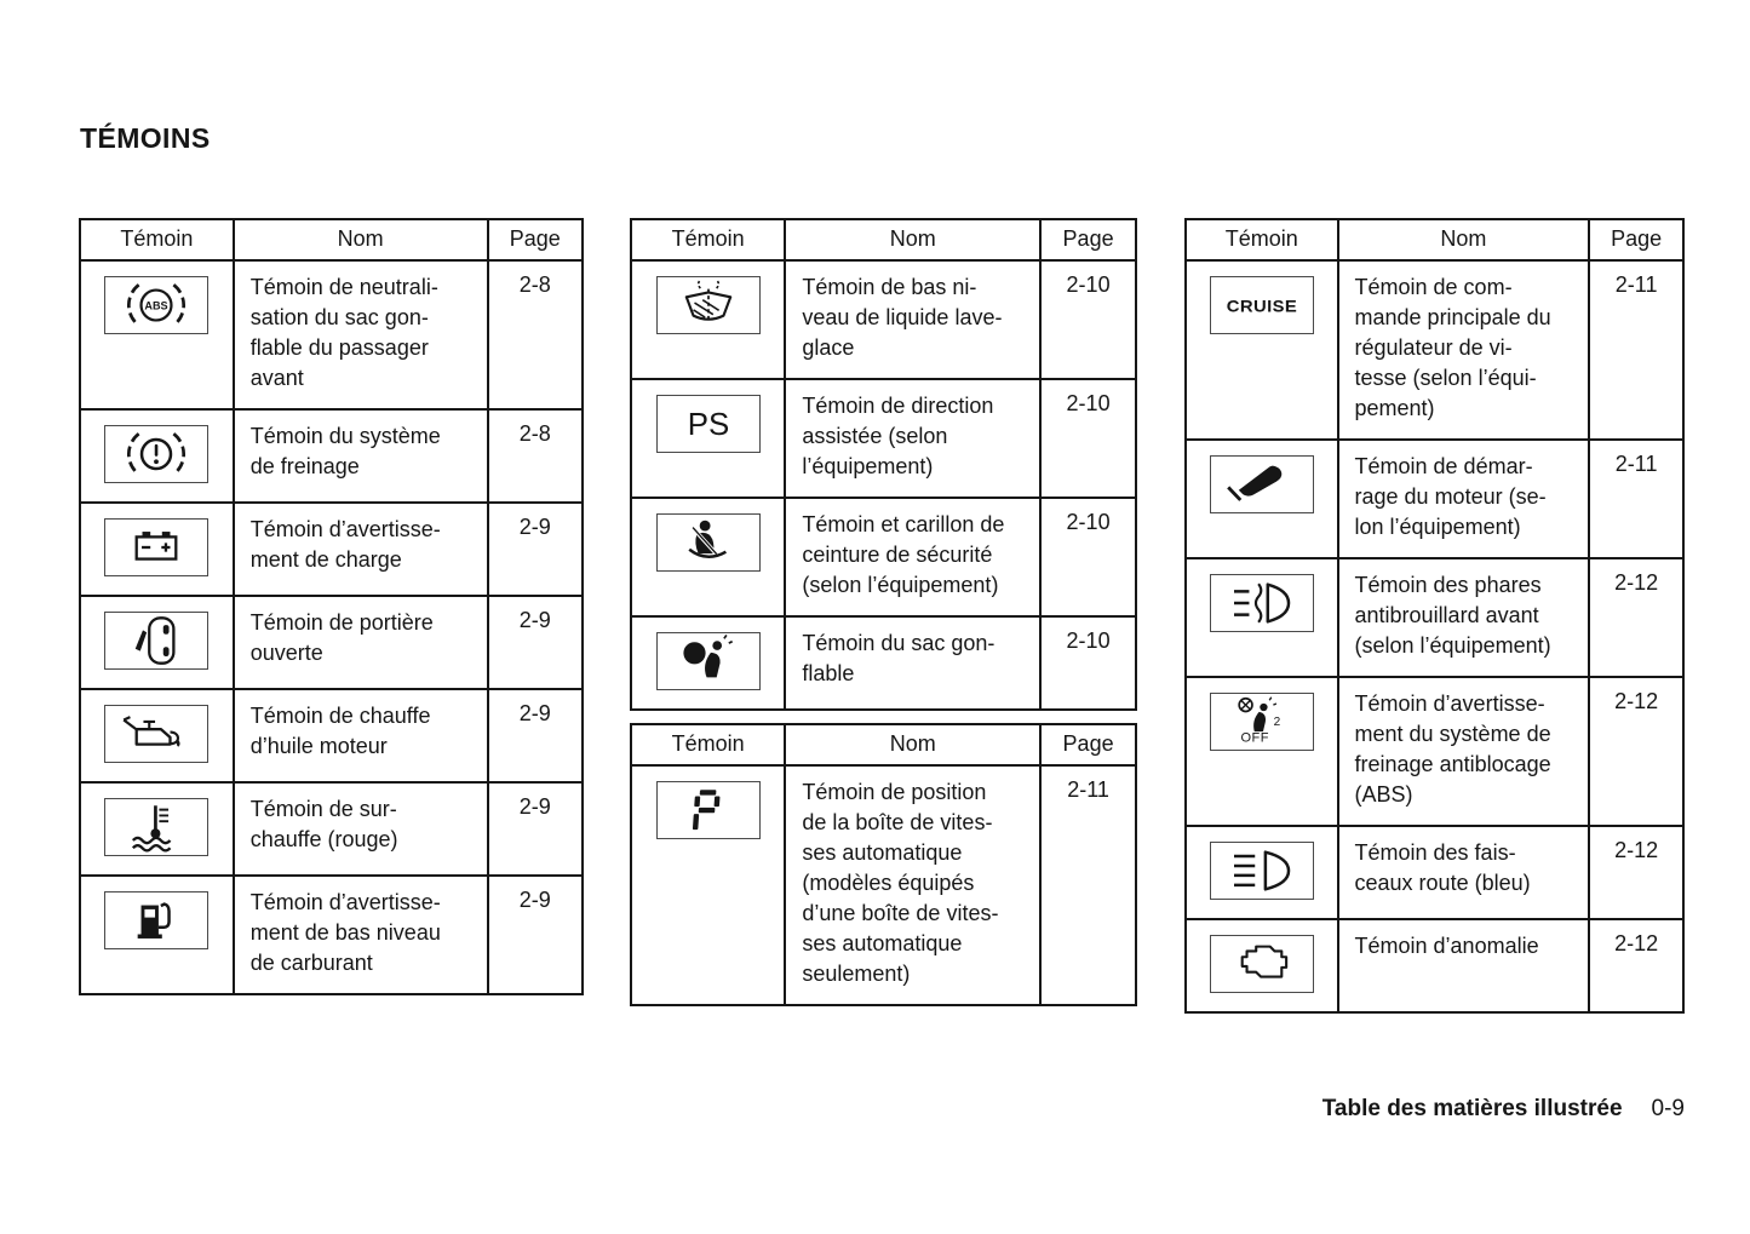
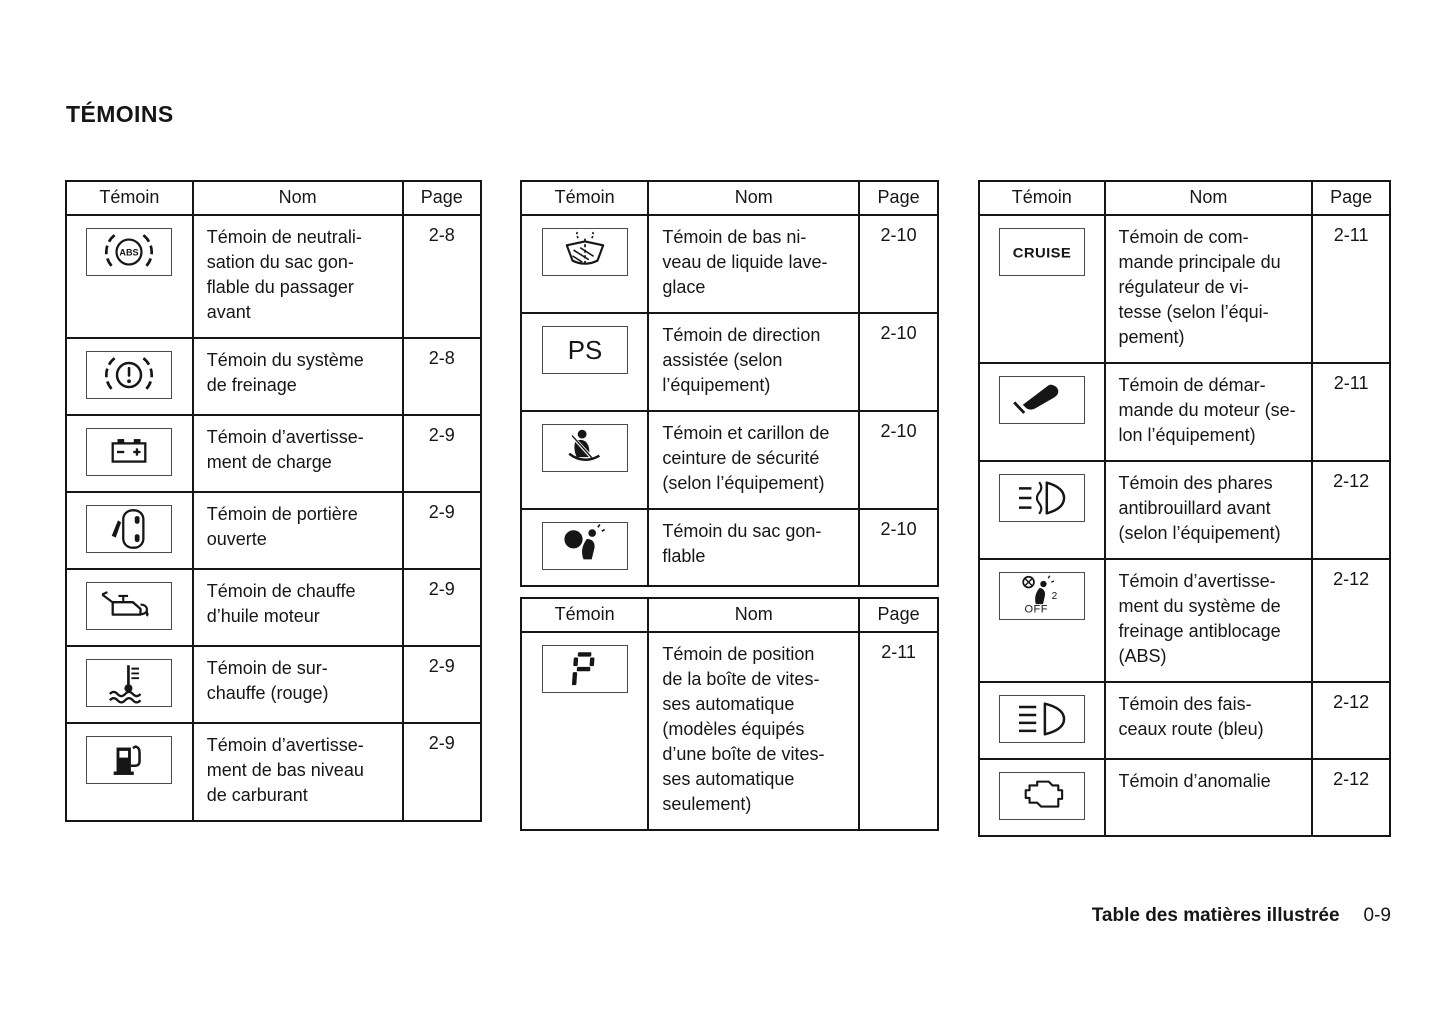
  TÉMOINS
  Témoin	Nom	Page
  ABS	Témoin de neutrali- sation du sac gon- flable du passager avant	2-8
  	Témoin du système de freinage	2-8
  	Témoin d’avertisse- ment de charge	2-9
  	Témoin de portière ouverte	2-9
  	Témoin de chauffe d’huile moteur	2-9
  	Témoin de sur- chauffe (rouge)	2-9
  	Témoin d’avertisse- ment de bas niveau de carburant	2-9
  Témoin	Nom	Page
  	Témoin de bas ni- veau de liquide lave- glace	2-10
  PS	Témoin de direction assistée (selon l’équipement)	2-10
  	Témoin et carillon de ceinture de sécurité (selon l’équipement)	2-10
  	Témoin du sac gon- flable	2-10
  Témoin	Nom	Page
  	Témoin de position de la boîte de vites- ses automatique (modèles équipés d’une boîte de vites- ses automatique seulement)	2-11
  Témoin	Nom	Page
  CRUISE	Témoin de com- mande principale du régulateur de vi- tesse (selon l’équi- pement)	2-11
- 	Témoin de démar- rage du moteur (se- lon l’équipement)	2-11
+ 	Témoin de démar- mande du moteur (se- lon l’équipement)	2-11
  	Témoin des phares antibrouillard avant (selon l’équipement)	2-12
  2 OFF	Témoin d’avertisse- ment du système de freinage antiblocage (ABS)	2-12
  	Témoin des fais- ceaux route (bleu)	2-12
  	Témoin d’anomalie	2-12
  Table des matières illustrée 0-9
